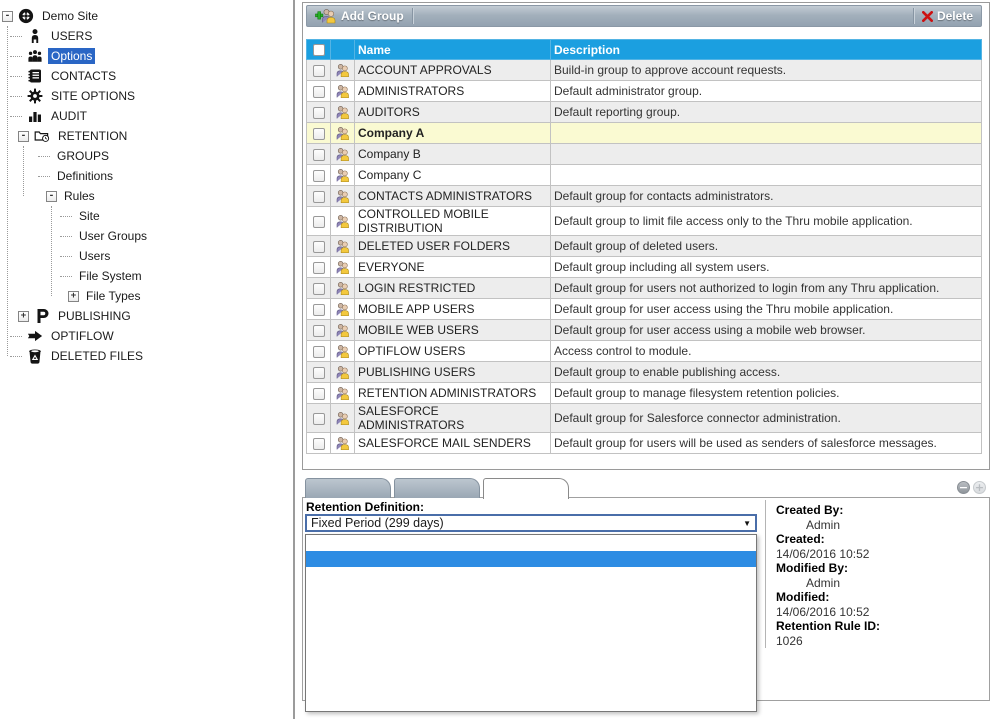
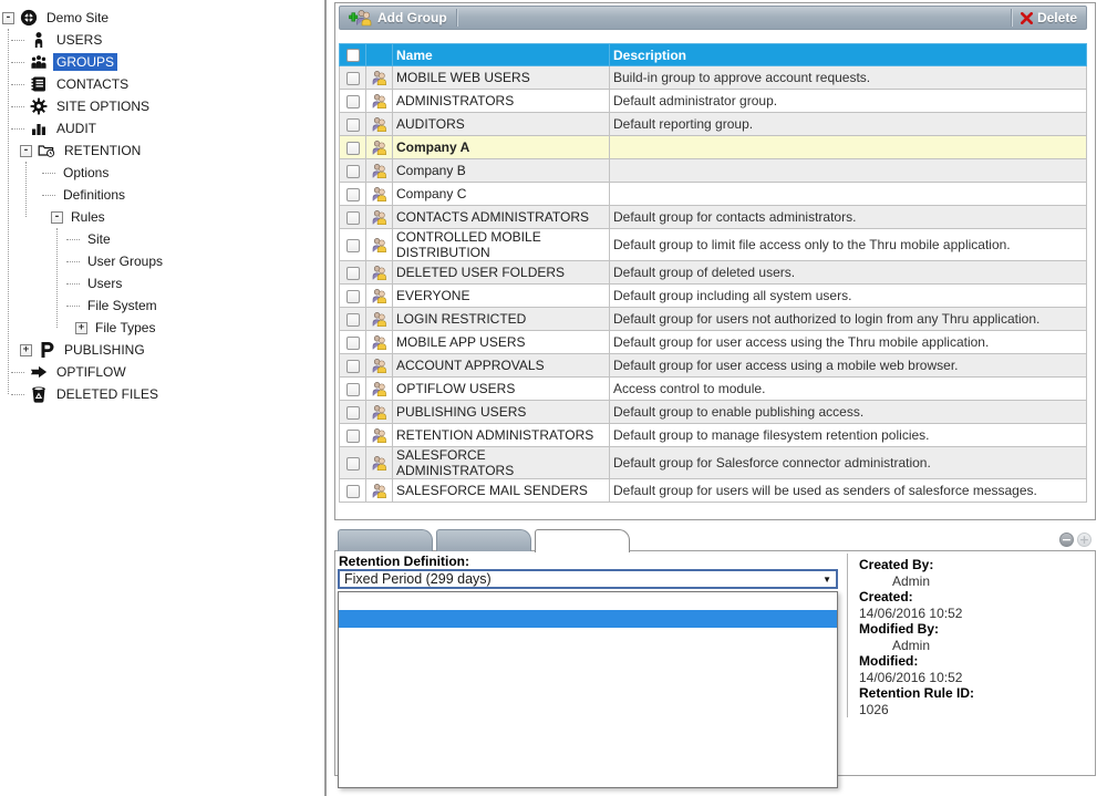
  -
  Demo Site
  USERS
- Options
+ GROUPS
  CONTACTS
  SITE OPTIONS
  AUDIT
  -
  RETENTION
- GROUPS
+ Options
  Definitions
  -
  Rules
  Site
  User Groups
  Users
  File System
  +
  File Types
  +
  PUBLISHING
  OPTIFLOW
  DELETED FILES
  Add Group
  Delete
  		Name	Description
- 		ACCOUNT APPROVALS	Build-in group to approve account requests.
+ 		MOBILE WEB USERS	Build-in group to approve account requests.
  		ADMINISTRATORS	Default administrator group.
  		AUDITORS	Default reporting group.
  		Company A
  		Company B
  		Company C
  		CONTACTS ADMINISTRATORS	Default group for contacts administrators.
  		CONTROLLED MOBILE DISTRIBUTION	Default group to limit file access only to the Thru mobile application.
  		DELETED USER FOLDERS	Default group of deleted users.
  		EVERYONE	Default group including all system users.
  		LOGIN RESTRICTED	Default group for users not authorized to login from any Thru application.
  		MOBILE APP USERS	Default group for user access using the Thru mobile application.
- 		MOBILE WEB USERS	Default group for user access using a mobile web browser.
+ 		ACCOUNT APPROVALS	Default group for user access using a mobile web browser.
  		OPTIFLOW USERS	Access control to module.
  		PUBLISHING USERS	Default group to enable publishing access.
  		RETENTION ADMINISTRATORS	Default group to manage filesystem retention policies.
  		SALESFORCE ADMINISTRATORS	Default group for Salesforce connector administration.
  		SALESFORCE MAIL SENDERS	Default group for users will be used as senders of salesforce messages.
  −
  +
  Retention Definition:
  Fixed Period (299 days)
  ▼
  Created By:
  Admin
  Created:
  14/06/2016 10:52
  Modified By:
  Admin
  Modified:
  14/06/2016 10:52
  Retention Rule ID:
  1026
